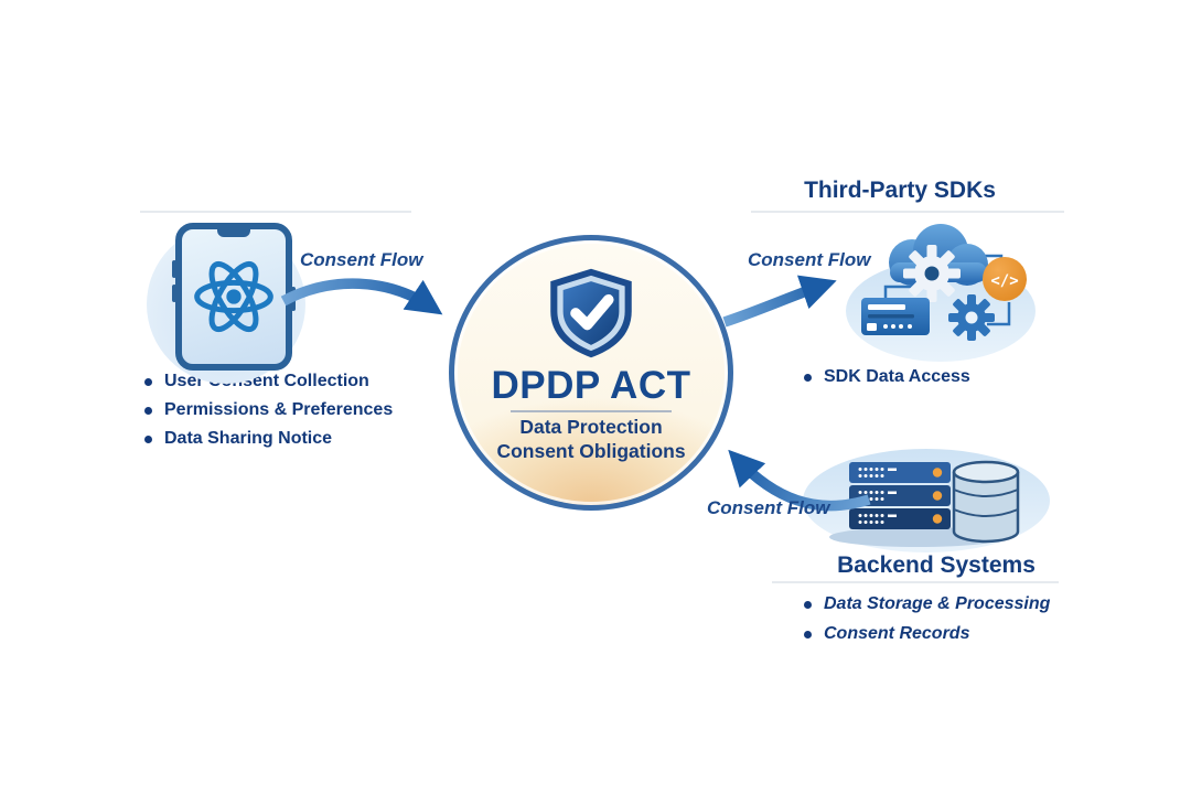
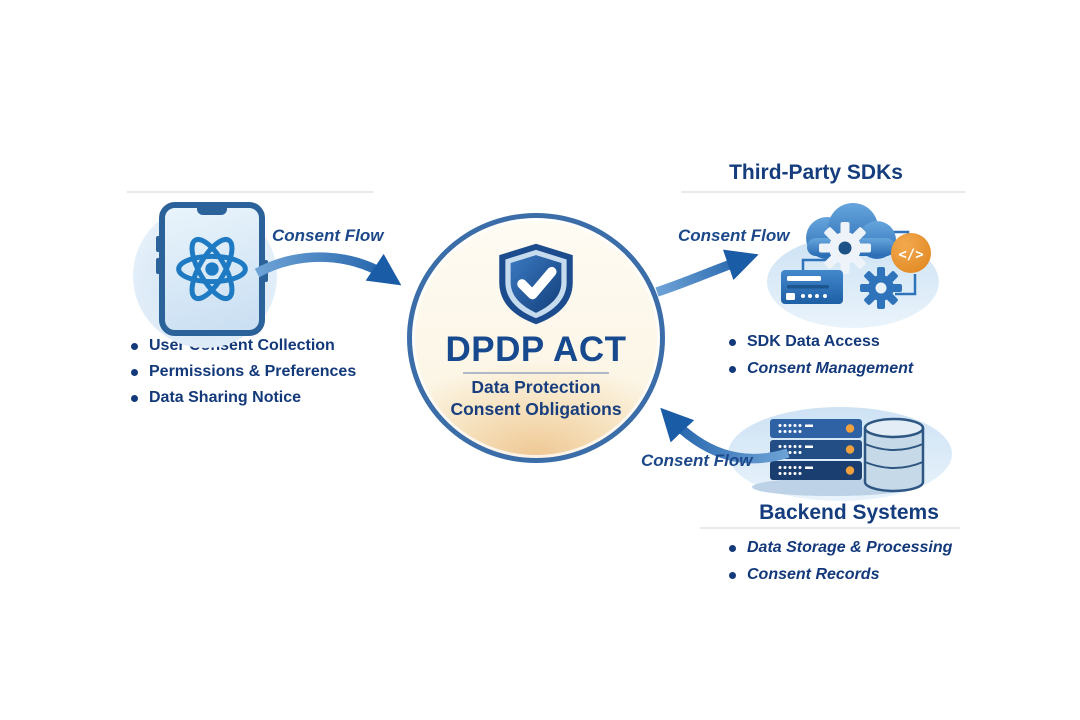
  Consent Flow
  Usersent Collection
  Permissions & Preferences
  Data Sharing Notice
  DPDP ACT
  Data Protection
  Consent Obligations
  Third-Party SDKs
  Consent Flow
  </>
  SDK Data Access
+ Consent Management
  Consent Flow
  Backend Systems
  Data Storage & Processing
  Consent Records
